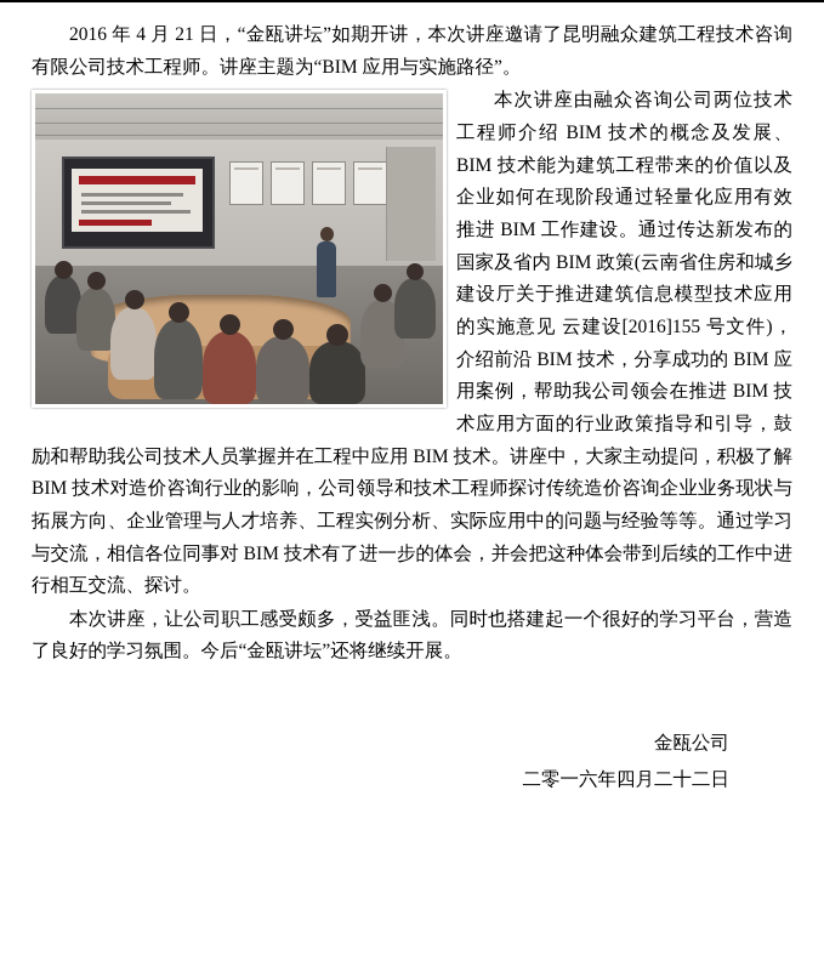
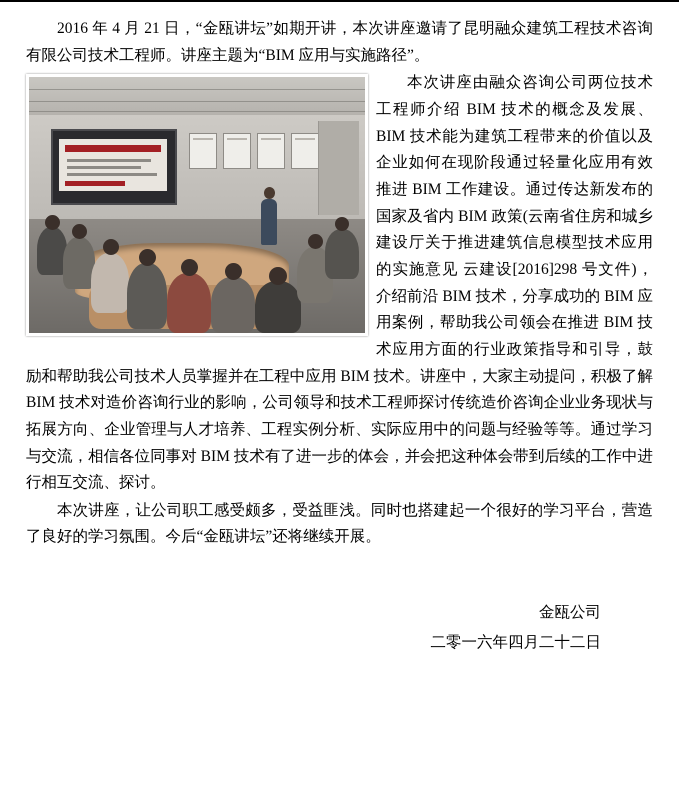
  2016 年 4 月 21 日，“金瓯讲坛”如期开讲，本次讲座邀请了昆明融众建筑工程技术咨询有限公司技术工程师。讲座主题为“BIM 应用与实施路径”。
- 本次讲座由融众咨询公司两位技术工程师介绍 BIM 技术的概念及发展、BIM 技术能为建筑工程带来的价值以及企业如何在现阶段通过轻量化应用有效推进 BIM 工作建设。通过传达新发布的国家及省内 BIM 政策(云南省住房和城乡建设厅关于推进建筑信息模型技术应用的实施意见 云建设[2016]155 号文件)，介绍前沿 BIM 技术，分享成功的 BIM 应用案例，帮助我公司领会在推进 BIM 技术应用方面的行业政策指导和引导，鼓励和帮助我公司技术人员掌握并在工程中应用 BIM 技术。讲座中，大家主动提问，积极了解 BIM 技术对造价咨询行业的影响，公司领导和技术工程师探讨传统造价咨询企业业务现状与拓展方向、企业管理与人才培养、工程实例分析、实际应用中的问题与经验等等。通过学习与交流，相信各位同事对 BIM 技术有了进一步的体会，并会把这种体会带到后续的工作中进行相互交流、探讨。
+ 本次讲座由融众咨询公司两位技术工程师介绍 BIM 技术的概念及发展、BIM 技术能为建筑工程带来的价值以及企业如何在现阶段通过轻量化应用有效推进 BIM 工作建设。通过传达新发布的国家及省内 BIM 政策(云南省住房和城乡建设厅关于推进建筑信息模型技术应用的实施意见 云建设[2016]298 号文件)，介绍前沿 BIM 技术，分享成功的 BIM 应用案例，帮助我公司领会在推进 BIM 技术应用方面的行业政策指导和引导，鼓励和帮助我公司技术人员掌握并在工程中应用 BIM 技术。讲座中，大家主动提问，积极了解 BIM 技术对造价咨询行业的影响，公司领导和技术工程师探讨传统造价咨询企业业务现状与拓展方向、企业管理与人才培养、工程实例分析、实际应用中的问题与经验等等。通过学习与交流，相信各位同事对 BIM 技术有了进一步的体会，并会把这种体会带到后续的工作中进行相互交流、探讨。
  本次讲座，让公司职工感受颇多，受益匪浅。同时也搭建起一个很好的学习平台，营造了良好的学习氛围。今后“金瓯讲坛”还将继续开展。
  金瓯公司
  二零一六年四月二十二日
